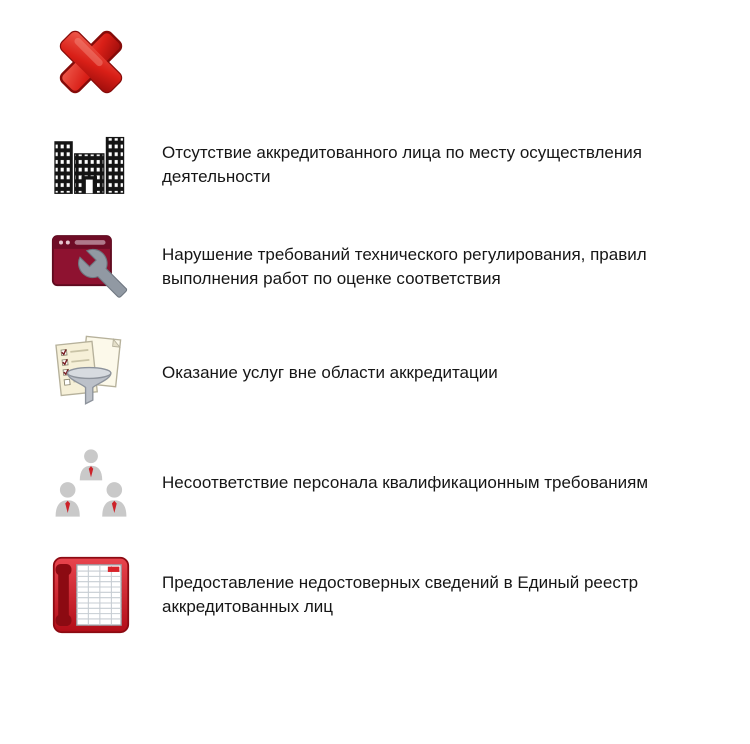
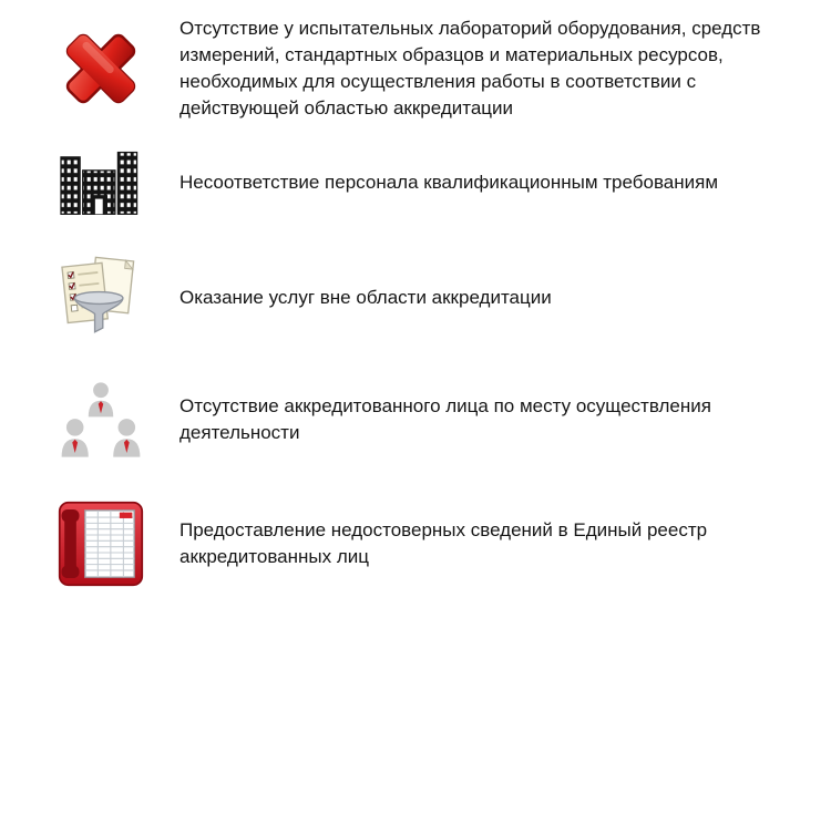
+ Отсутствие у испытательных лабораторий оборудования, средств измерений, стандартных образцов и материальных ресурсов, необходимых для осуществления работы в соответствии с действующей областью аккредитации
- Отсутствие аккредитованного лица по месту осуществления деятельности
+ Несоответствие персонала квалификационным требованиям
- Нарушение требований технического регулирования, правил выполнения работ по оценке соответствия
  Оказание услуг вне области аккредитации
- Несоответствие персонала квалификационным требованиям
+ Отсутствие аккредитованного лица по месту осуществления деятельности
  Предоставление недостоверных сведений в Единый реестр аккредитованных лиц
